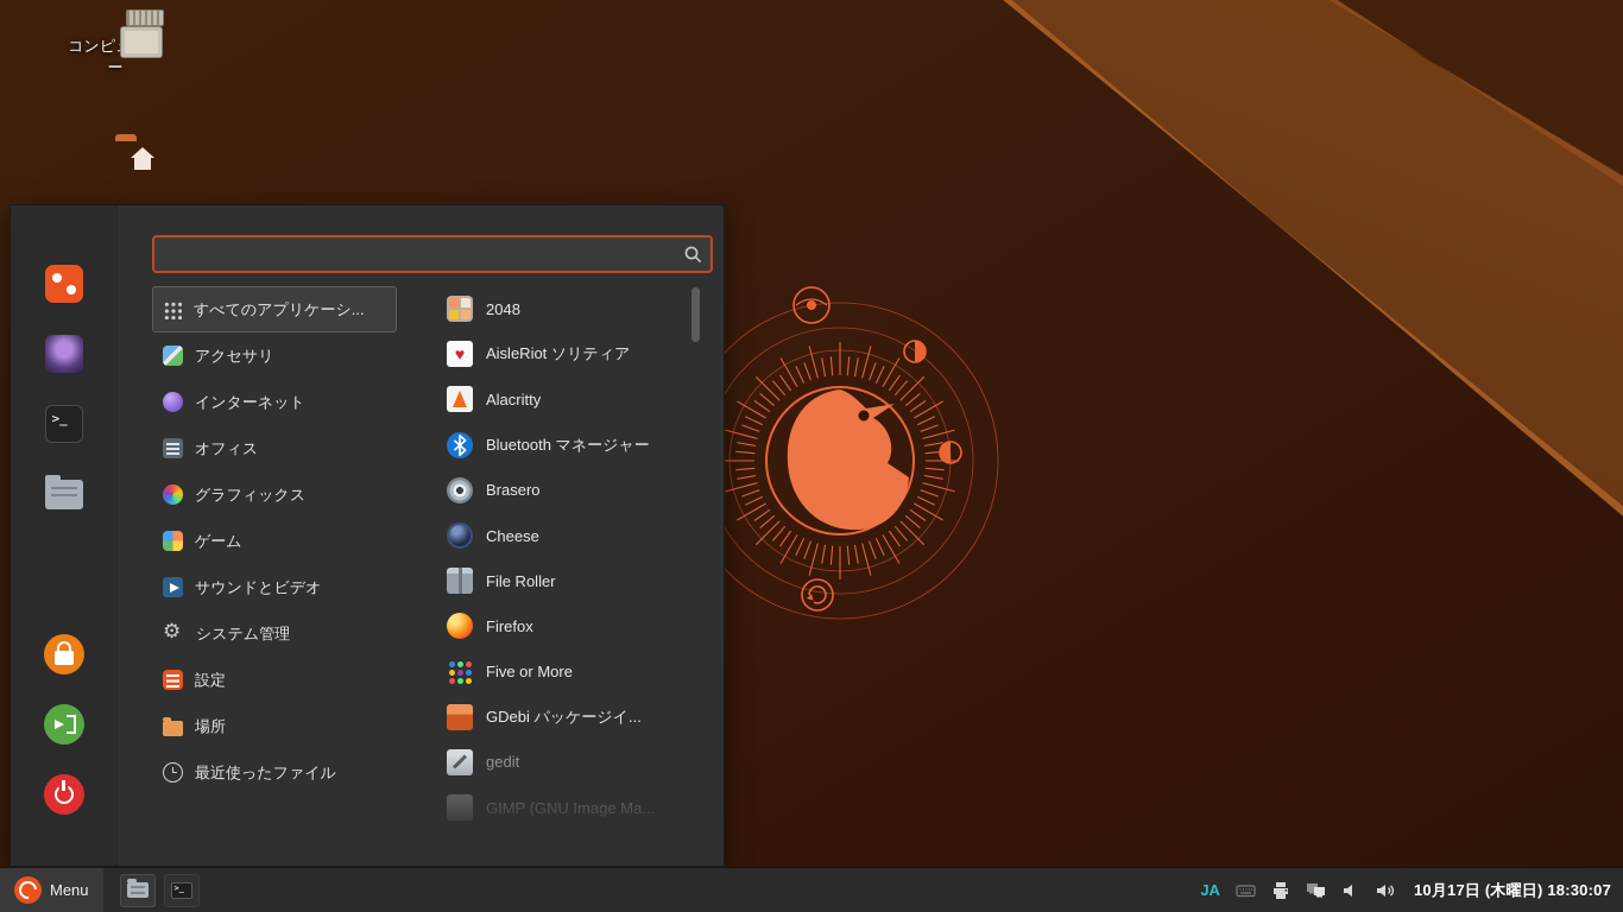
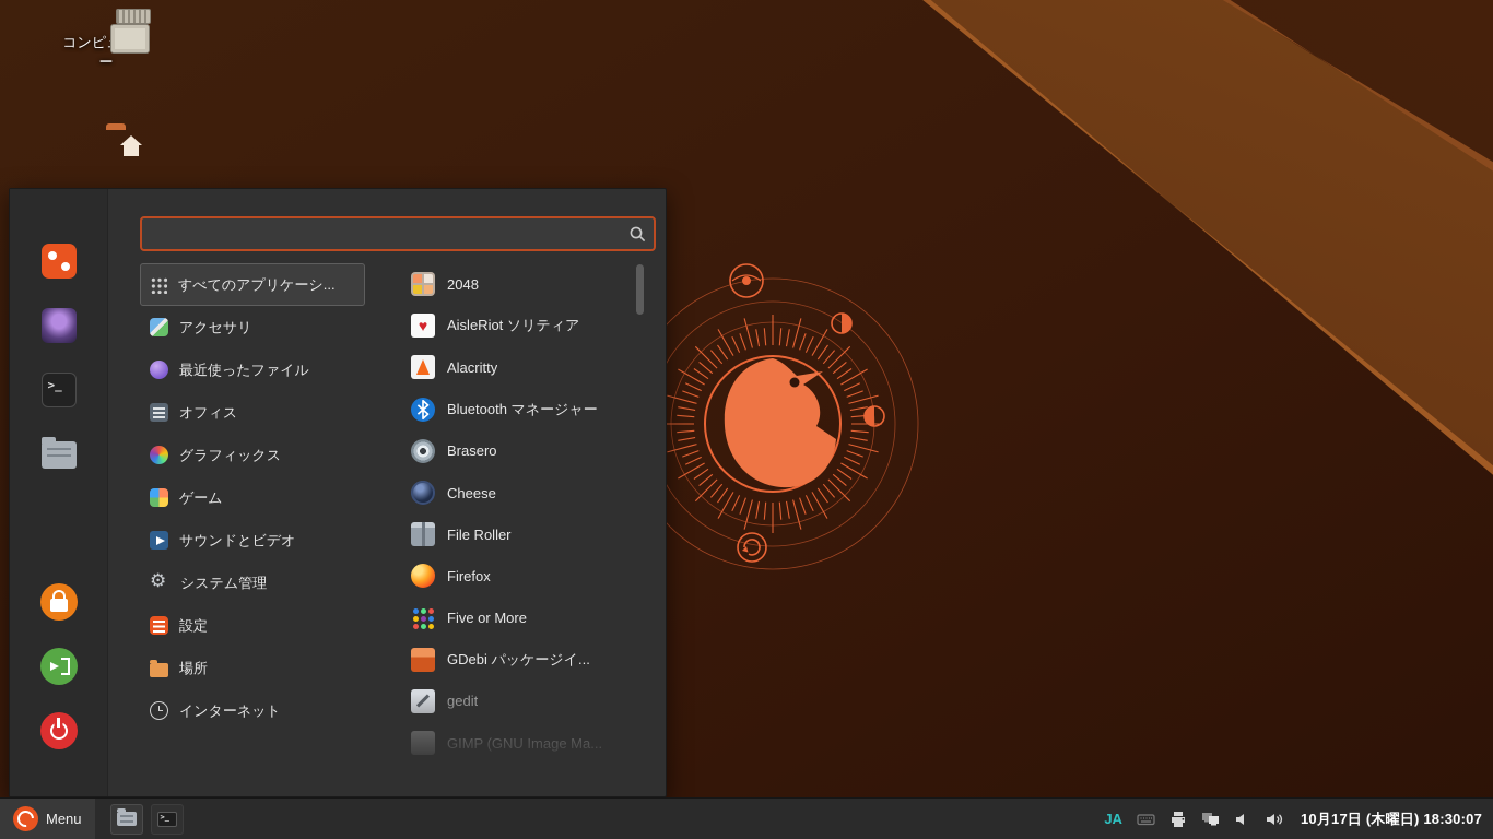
  すべてのアプリケーシ...
  アクセサリ
- インターネット
+ 最近使ったファイル
  オフィス
  グラフィックス
  ゲーム
  サウンドとビデオ
  システム管理
  設定
  場所
- 最近使ったファイル
+ インターネット
  2048
  AisleRiot ソリティア
  Alacritty
  Bluetooth マネージャー
  Brasero
  Cheese
  File Roller
  Firefox
  Five or More
  GDebi パッケージイ...
  Menu
  JA
  10月17日 (木曜日) 18:30:07
